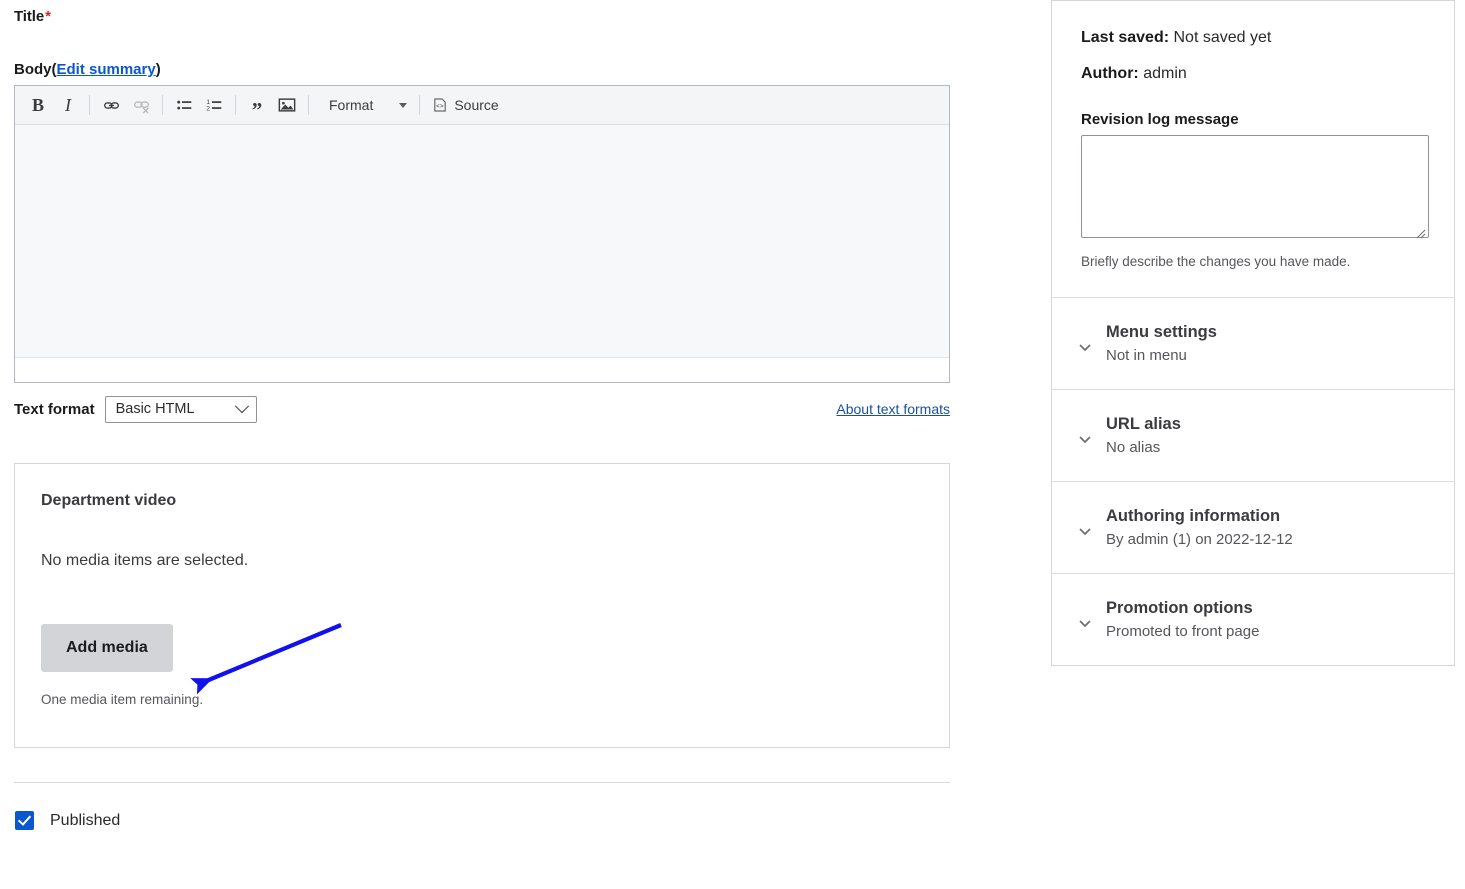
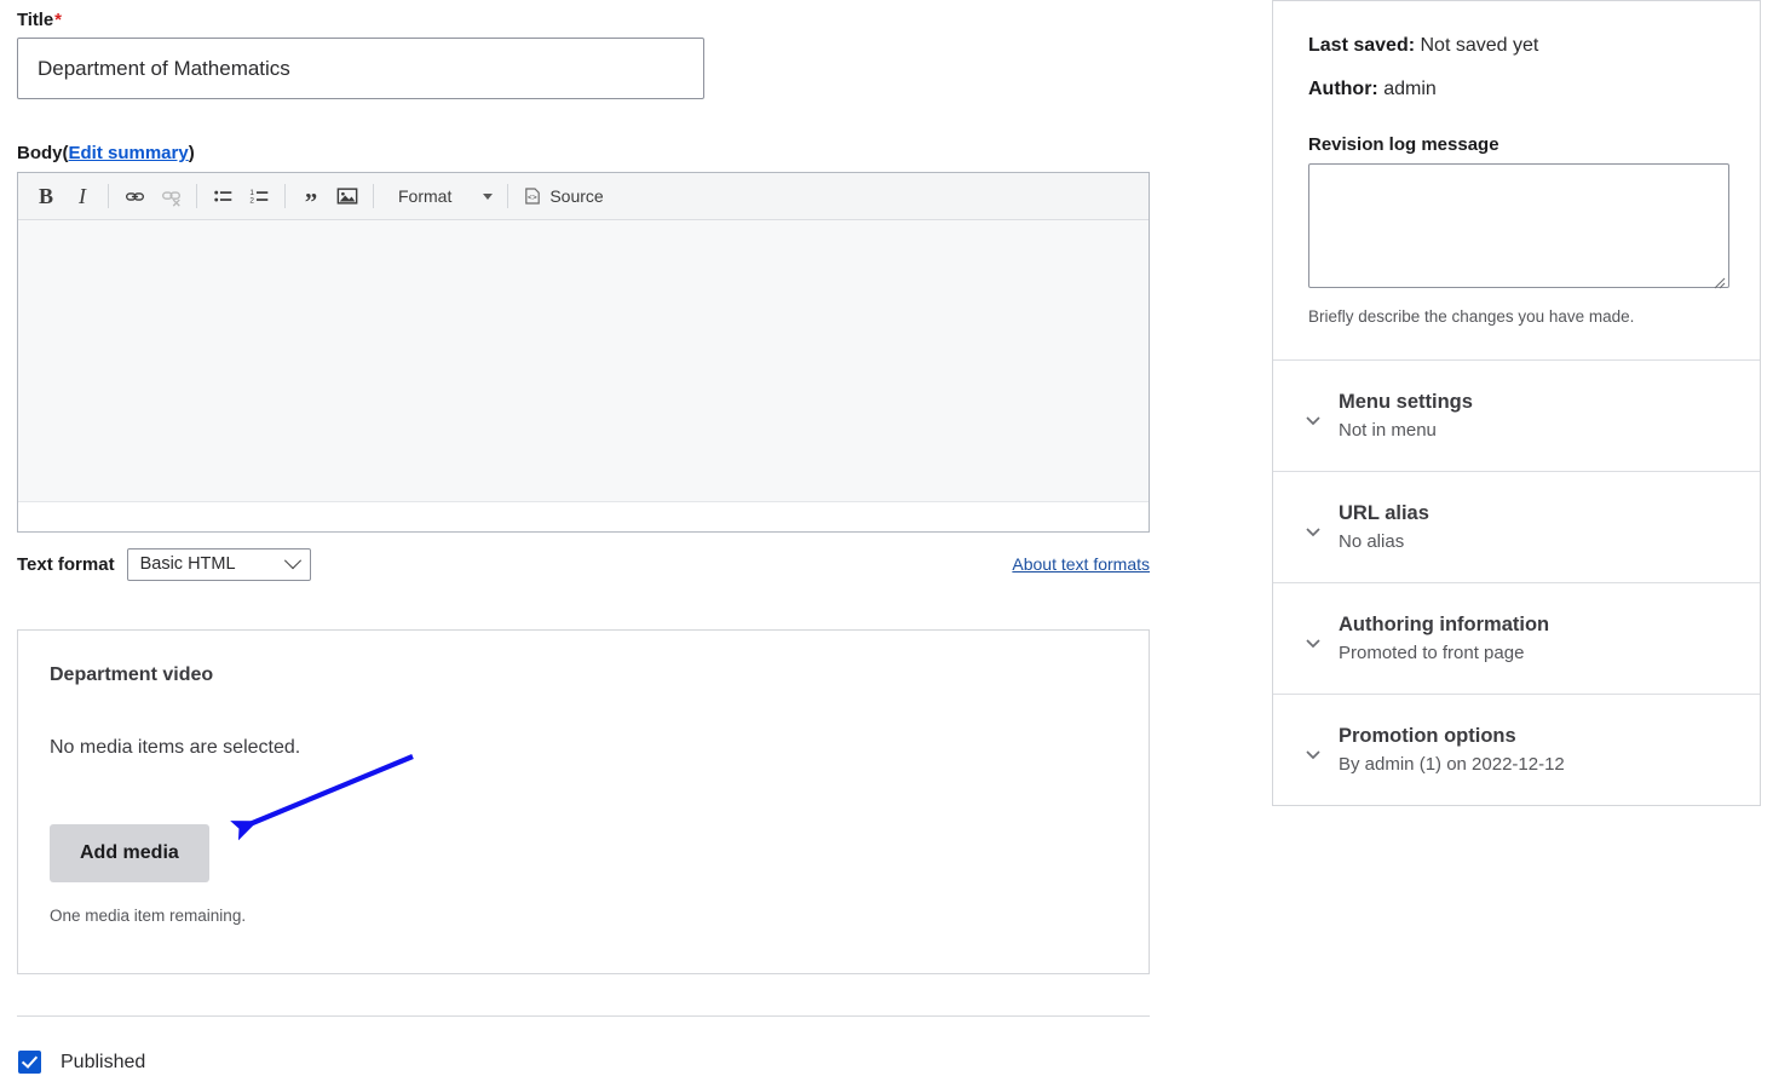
  Title*
+ Department of Mathematics
  Body(Edit summary)
  B
  I
  ”
  Format
  Source
  Text format
  Basic HTML
  About text formats
  Department video
  No media items are selected.
  Add media
  One media item remaining.
  Published
  Last saved: Not saved yet
  Author: admin
  Revision log message
  Briefly describe the changes you have made.
  Menu settings
  Not in menu
  URL alias
  No alias
  Authoring information
- By admin (1) on 2022-12-12
+ Promoted to front page
  Promotion options
- Promoted to front page
+ By admin (1) on 2022-12-12
